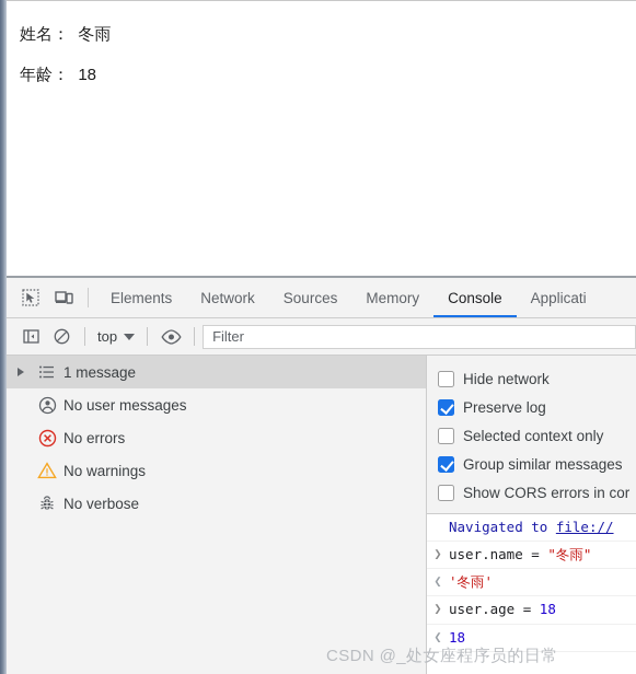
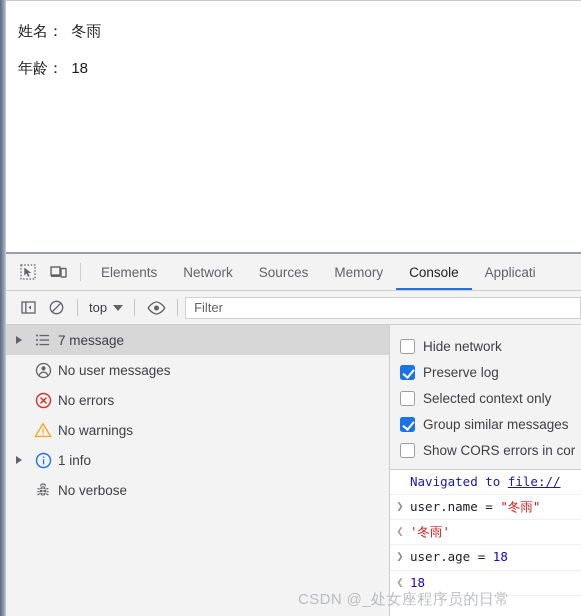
  姓名： 冬雨
  年龄： 18
  Elements
  Network
  Sources
  Memory
  Console
  Applicati
  top
  Filter
- 1 message
+ 7 message
  No user messages
  No errors
  No warnings
+ 1 info
  No verbose
  Hide network
  Preserve log
  Selected context only
  Group similar messages
  Show CORS errors in cor
  Navigated to file://
  ❯
  user.name = "冬雨"
  ❮
  '冬雨'
  ❯
  user.age = 18
  ❮
  18
  CSDN @_处女座程序员的日常
